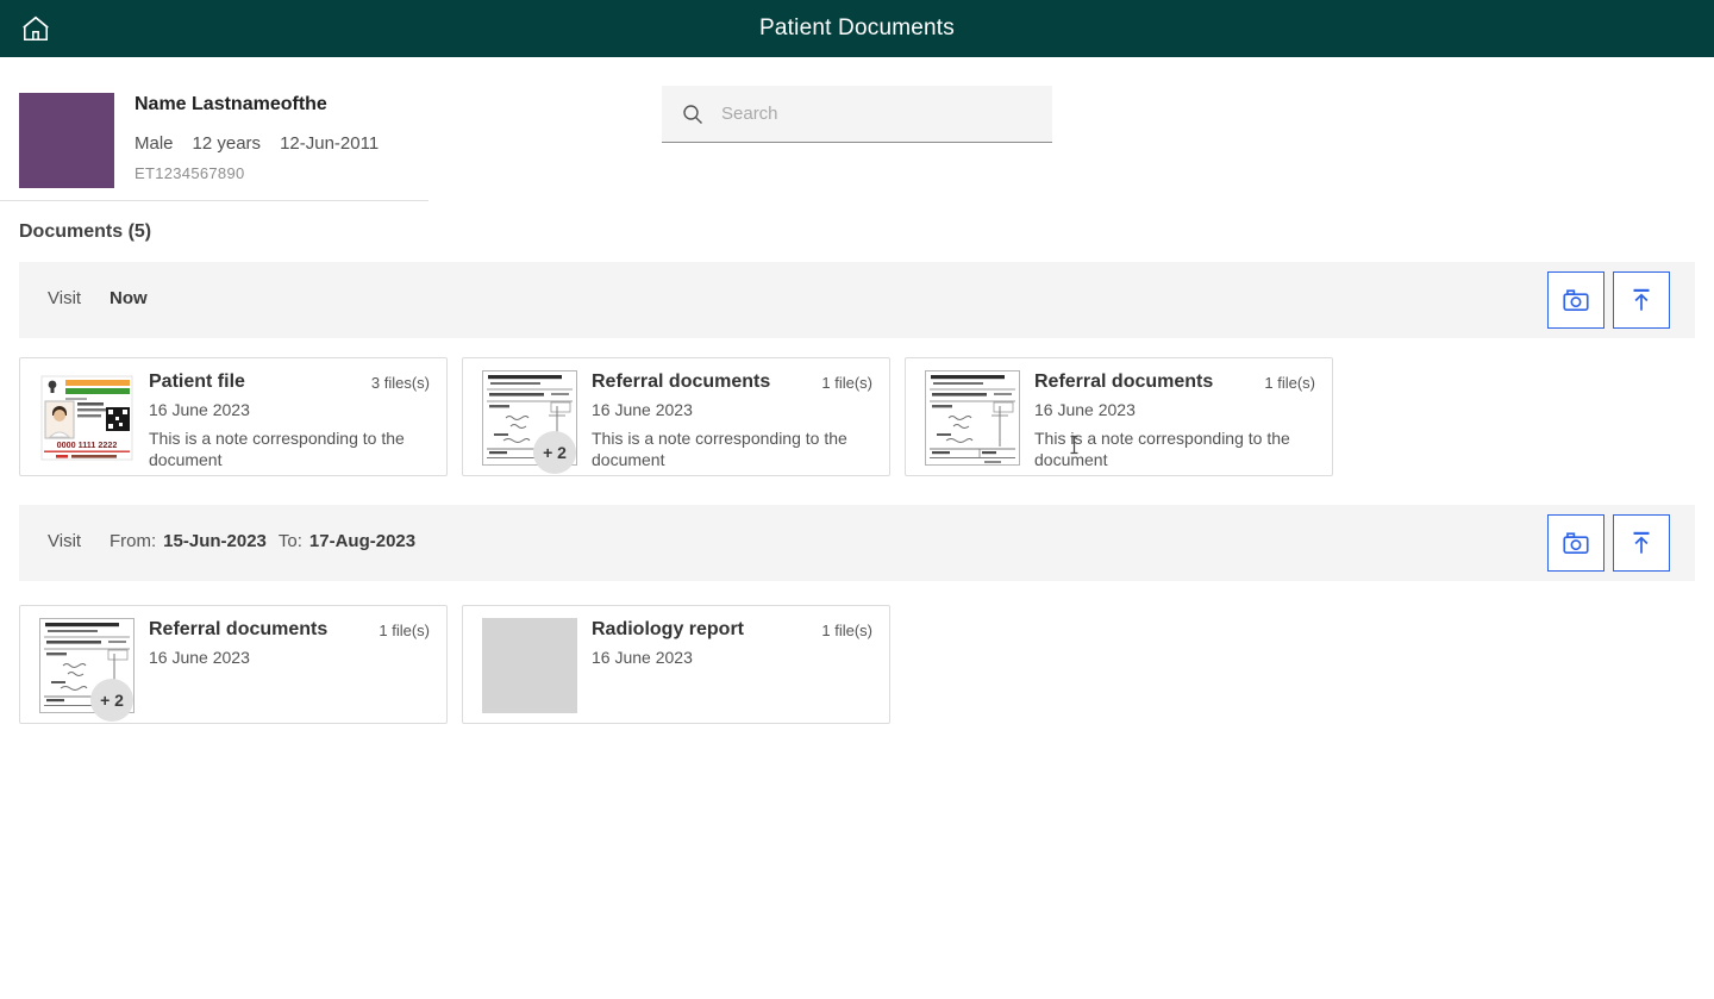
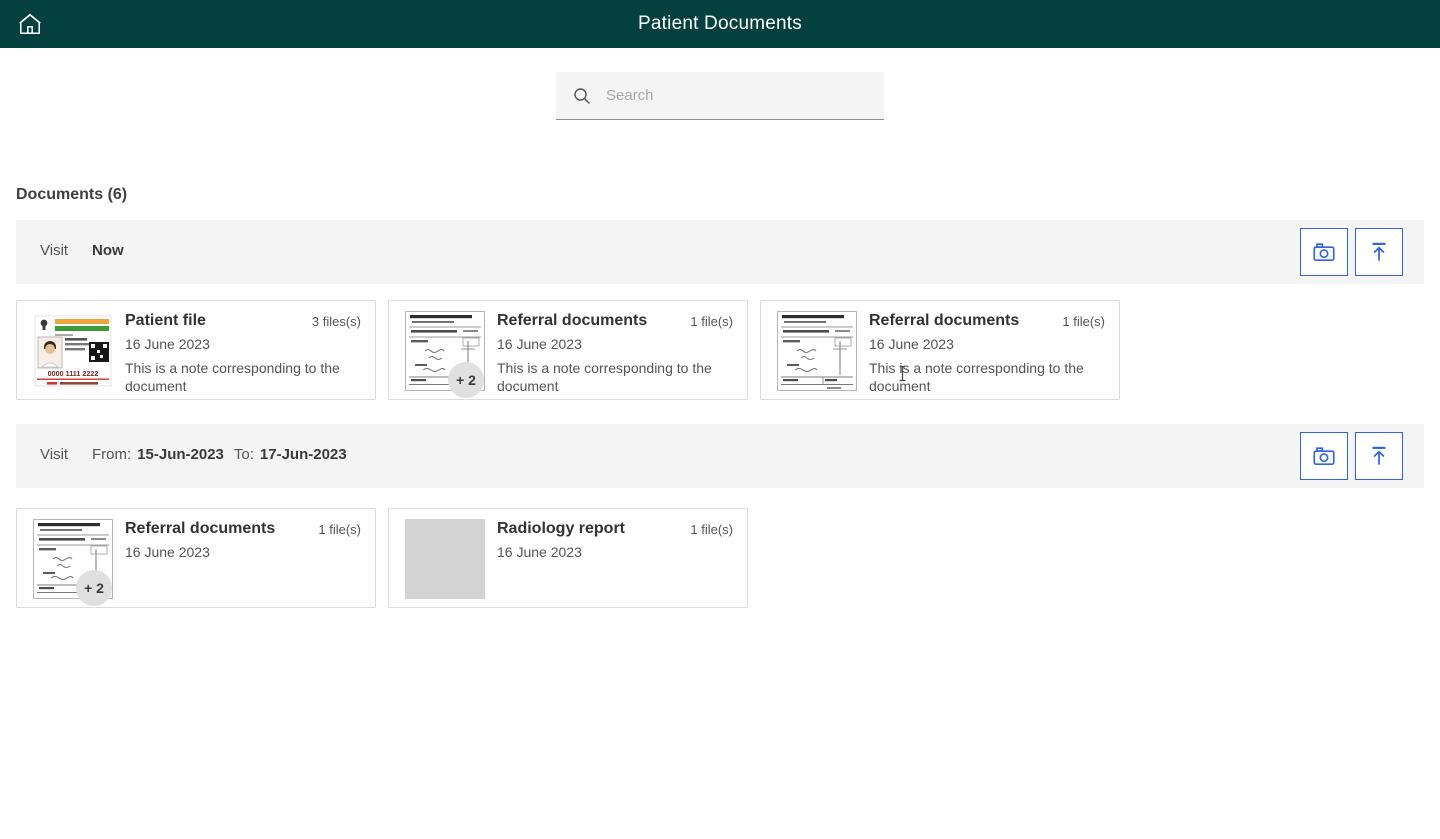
  Patient Documents
- Name Lastnameofthe
- Male
- 12 years
- 12-Jun-2011
- ET1234567890
  Search
- Documents (5)
+ Documents (6)
  Visit
  Now
  0000 1111 2222
  Patient file
  3 files(s)
  16 June 2023
  This is a note corresponding to the document
  + 2
  Referral documents
  1 file(s)
  16 June 2023
  This is a note corresponding to the document
  Referral documents
  1 file(s)
  16 June 2023
  This is a note corresponding to the document
  Visit
  From:
  15-Jun-2023
  To:
- 17-Aug-2023
+ 17-Jun-2023
  + 2
  Referral documents
  1 file(s)
  16 June 2023
  Radiology report
  1 file(s)
  16 June 2023
